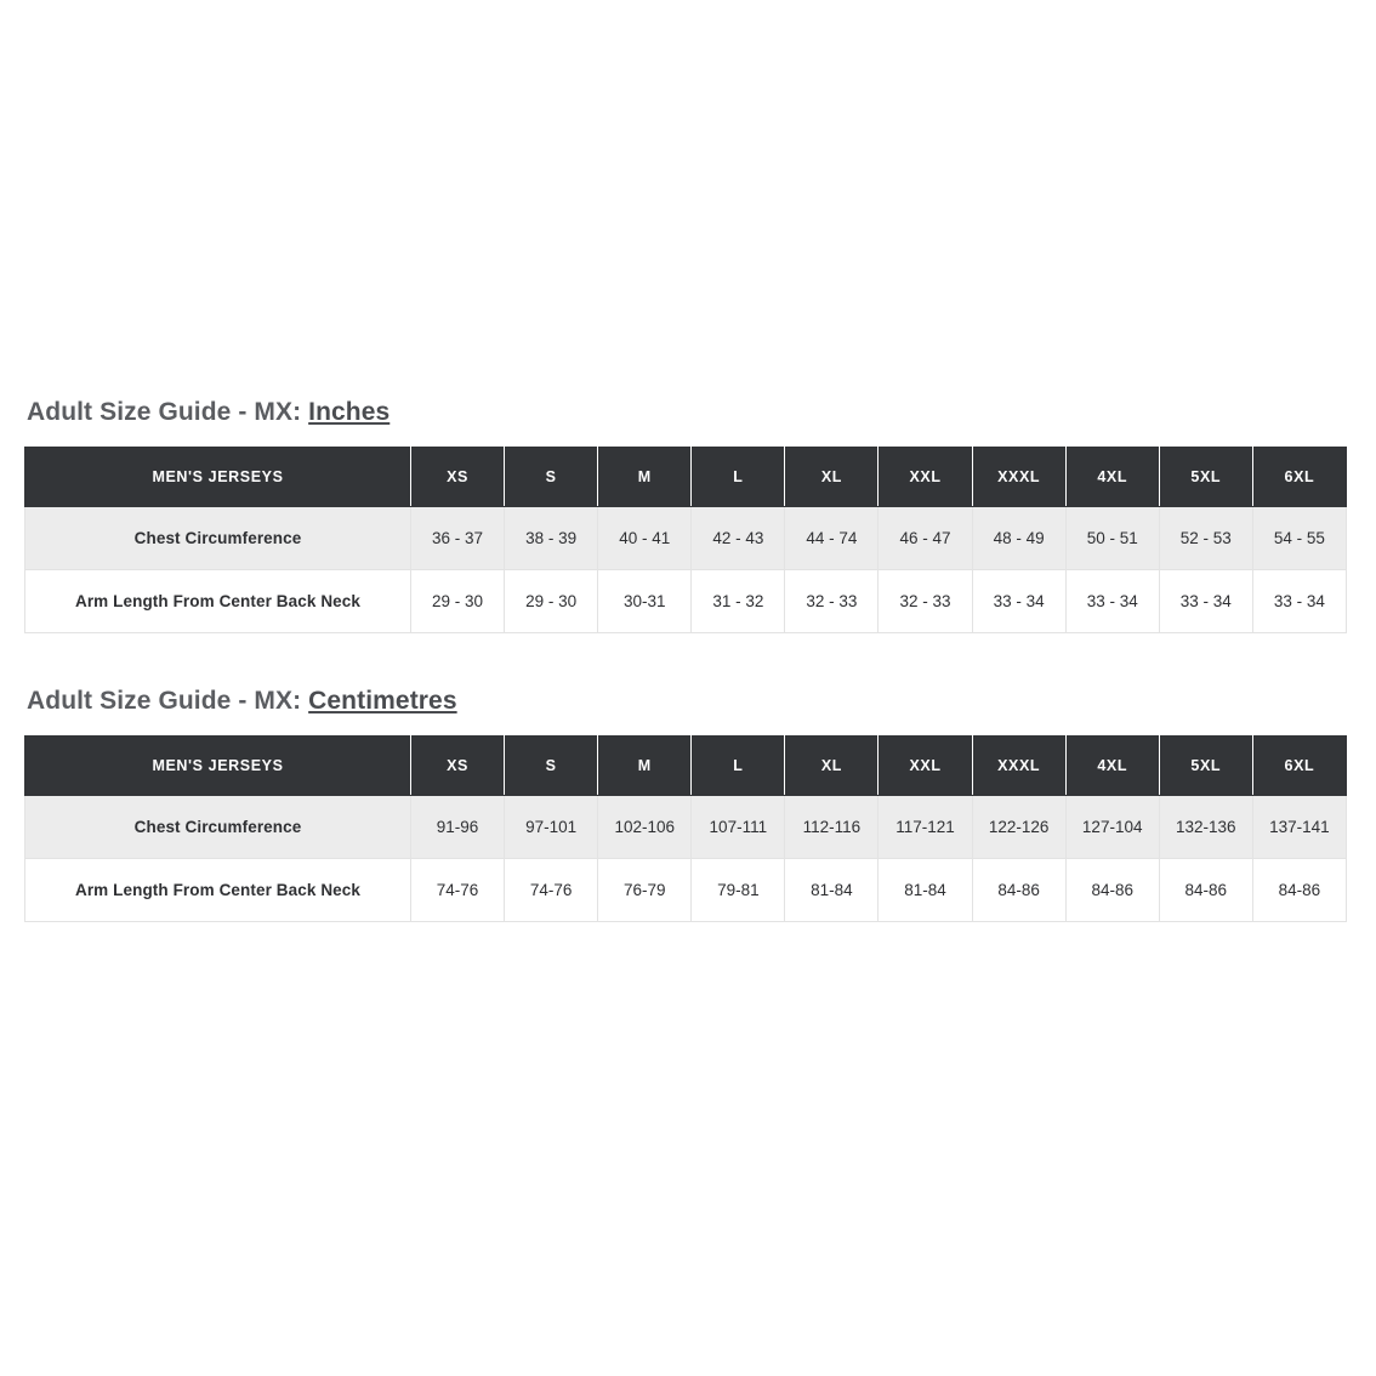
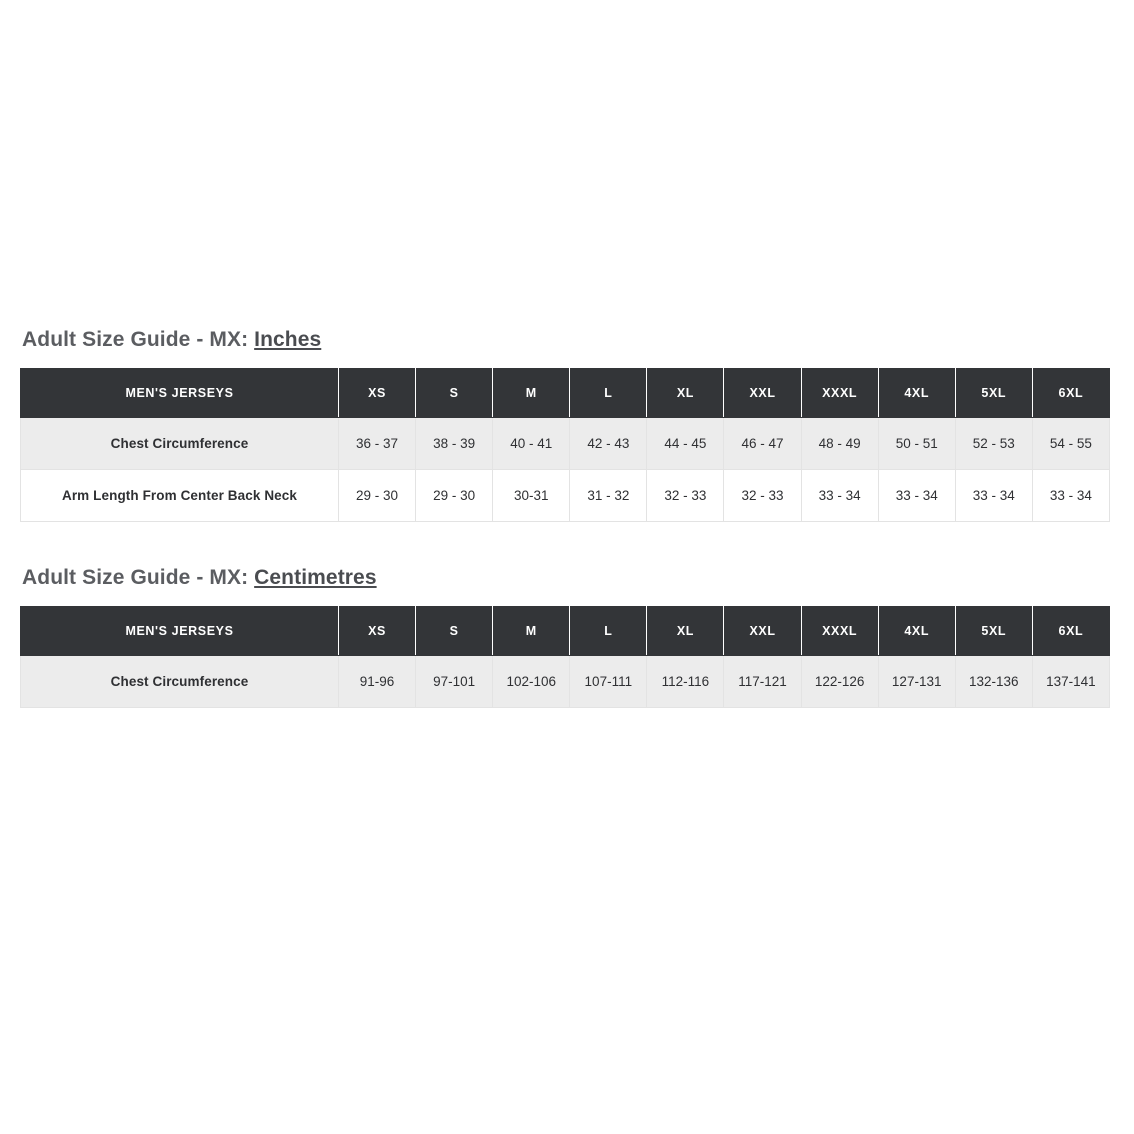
  Adult Size Guide - MX: Inches
  MEN'S JERSEYS	XS	S	M	L	XL	XXL	XXXL	4XL	5XL	6XL
- Chest Circumference	36 - 37	38 - 39	40 - 41	42 - 43	44 - 74	46 - 47	48 - 49	50 - 51	52 - 53	54 - 55
+ Chest Circumference	36 - 37	38 - 39	40 - 41	42 - 43	44 - 45	46 - 47	48 - 49	50 - 51	52 - 53	54 - 55
  Arm Length From Center Back Neck	29 - 30	29 - 30	30-31	31 - 32	32 - 33	32 - 33	33 - 34	33 - 34	33 - 34	33 - 34
  Adult Size Guide - MX: Centimetres
  MEN'S JERSEYS	XS	S	M	L	XL	XXL	XXXL	4XL	5XL	6XL
- Chest Circumference	91-96	97-101	102-106	107-111	112-116	117-121	122-126	127-104	132-136	137-141
+ Chest Circumference	91-96	97-101	102-106	107-111	112-116	117-121	122-126	127-131	132-136	137-141
- Arm Length From Center Back Neck	74-76	74-76	76-79	79-81	81-84	81-84	84-86	84-86	84-86	84-86
